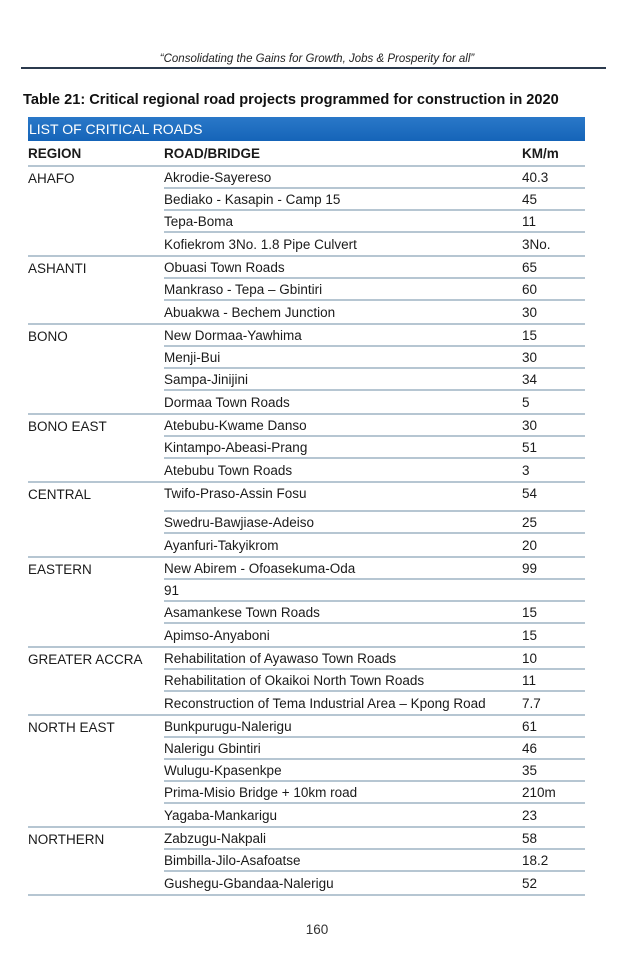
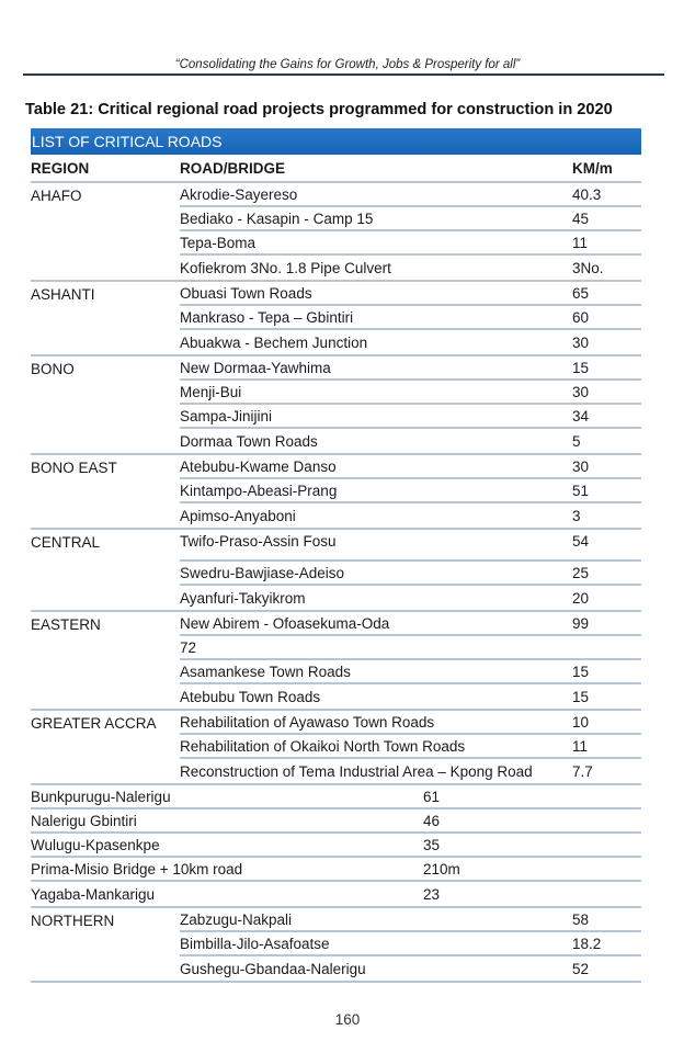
  “Consolidating the Gains for Growth, Jobs & Prosperity for all”
  Table 21: Critical regional road projects programmed for construction in 2020
  LIST OF CRITICAL ROADS
  REGION
  ROAD/BRIDGE
  KM/m
  AHAFO
  Akrodie-Sayereso
  40.3
  Bediako - Kasapin - Camp 15
  45
  Tepa-Boma
  11
  Kofiekrom 3No. 1.8 Pipe Culvert
  3No.
  ASHANTI
  Obuasi Town Roads
  65
  Mankraso - Tepa – Gbintiri
  60
  Abuakwa - Bechem Junction
  30
  BONO
  New Dormaa-Yawhima
  15
  Menji-Bui
  30
  Sampa-Jinijini
  34
  Dormaa Town Roads
  5
  BONO EAST
  Atebubu-Kwame Danso
  30
  Kintampo-Abeasi-Prang
  51
- Atebubu Town Roads
+ Apimso-Anyaboni
  3
  CENTRAL
  Twifo-Praso-Assin Fosu
  54
  Swedru-Bawjiase-Adeiso
  25
  Ayanfuri-Takyikrom
  20
  EASTERN
  New Abirem - Ofoasekuma-Oda
  99
- 91
+ 72
  Asamankese Town Roads
  15
- Apimso-Anyaboni
+ Atebubu Town Roads
  15
  GREATER ACCRA
  Rehabilitation of Ayawaso Town Roads
  10
  Rehabilitation of Okaikoi North Town Roads
  11
  Reconstruction of Tema Industrial Area – Kpong Road
  7.7
- NORTH EAST
  Bunkpurugu-Nalerigu
  61
  Nalerigu Gbintiri
  46
  Wulugu-Kpasenkpe
  35
  Prima-Misio Bridge + 10km road
  210m
  Yagaba-Mankarigu
  23
  NORTHERN
  Zabzugu-Nakpali
  58
  Bimbilla-Jilo-Asafoatse
  18.2
  Gushegu-Gbandaa-Nalerigu
  52
  160
